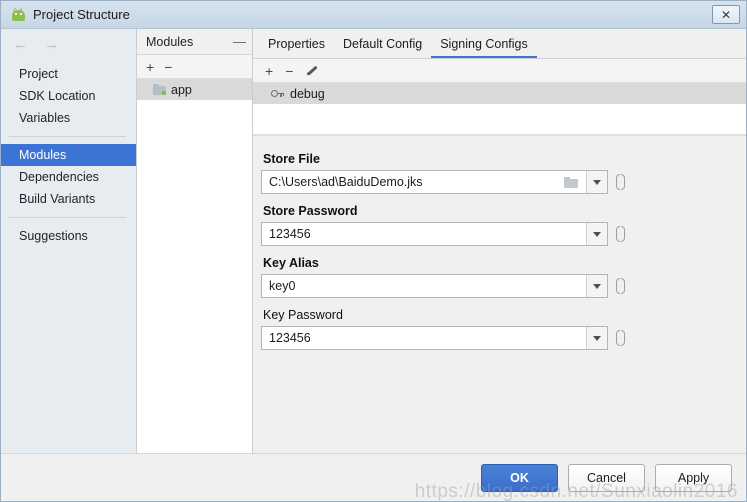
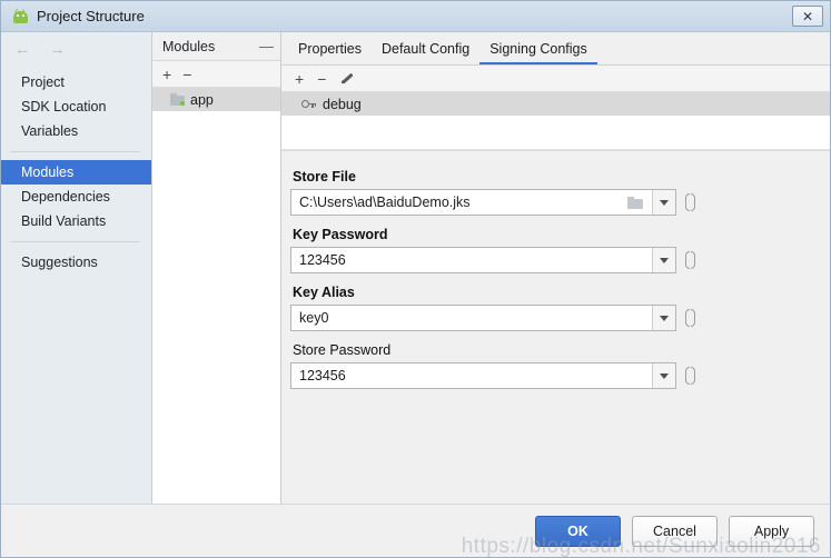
  Project Structure
  ✕
  ←
  →
  Project
  SDK Location
  Variables
  Modules
  Dependencies
  Build Variants
  Suggestions
  Modules
  —
  +
  −
  app
  Properties
  Default Config
  Signing Configs
  +
  −
  debug
  Store File
  C:\Users\ad\BaiduDemo.jks
- Store Password
+ Key Password
  123456
  Key Alias
  key0
- Key Password
+ Store Password
  123456
  OK
  Cancel
  Apply
  https://blog.csdn.net/Sunxiaolin2016
